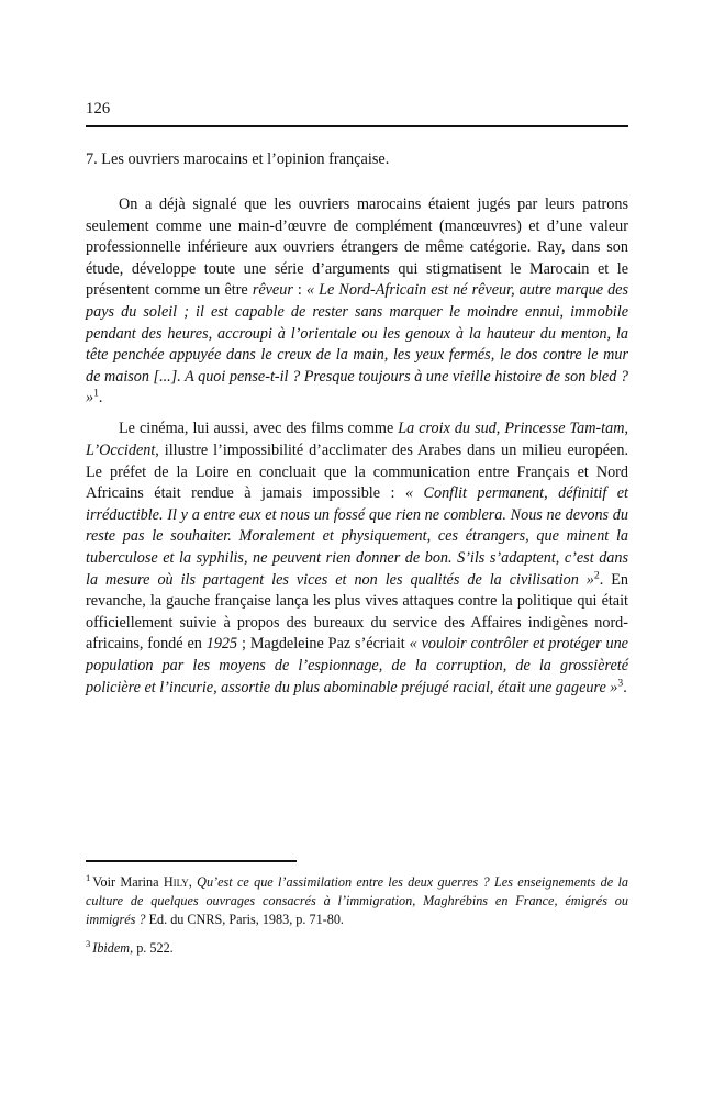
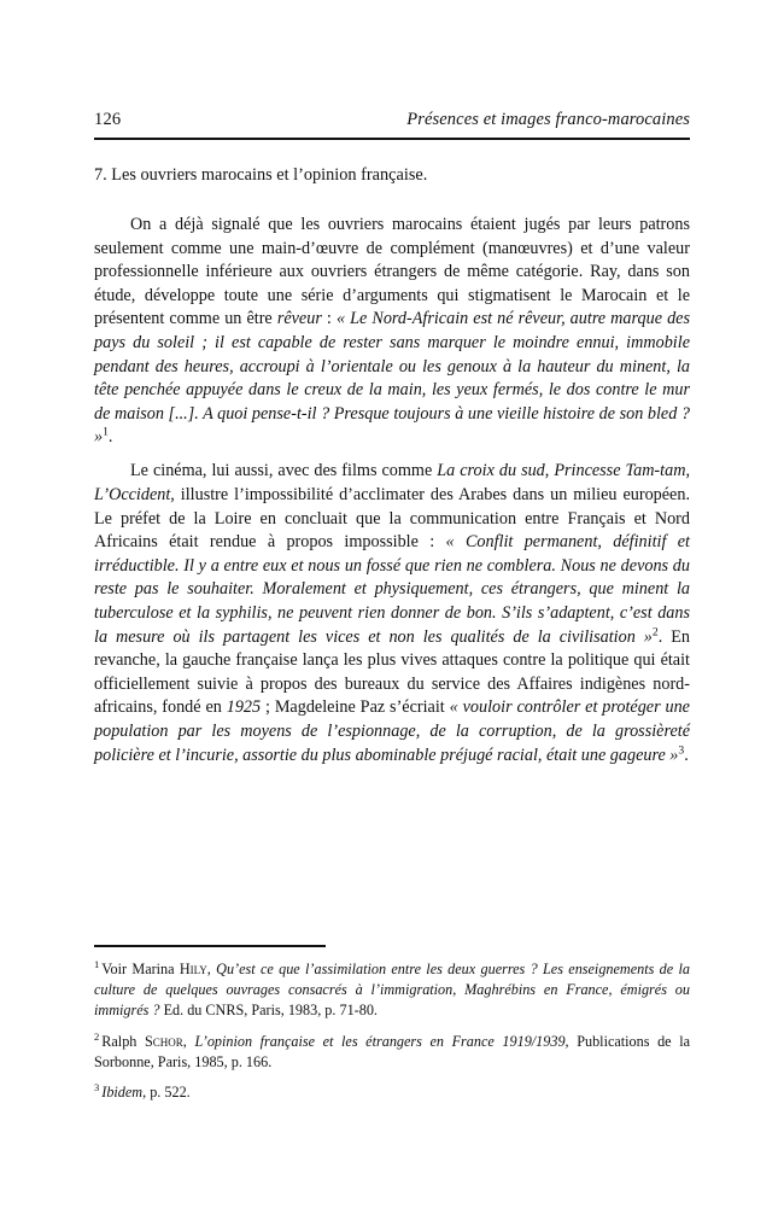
  126
+ Présences et images franco-marocaines
  7. Les ouvriers marocains et l’opinion française.
- On a déjà signalé que les ouvriers marocains étaient jugés par leurs patrons seulement comme une main-d’œuvre de complément (manœuvres) et d’une valeur professionnelle inférieure aux ouvriers étrangers de même catégorie. Ray, dans son étude, développe toute une série d’arguments qui stigmatisent le Marocain et le présentent comme un être rêveur : « Le Nord-Africain est né rêveur, autre marque des pays du soleil ; il est capable de rester sans marquer le moindre ennui, immobile pendant des heures, accroupi à l’orientale ou les genoux à la hauteur du menton, la tête penchée appuyée dans le creux de la main, les yeux fermés, le dos contre le mur de maison [...]. A quoi pense-t-il ? Presque toujours à une vieille histoire de son bled ? »1.
+ On a déjà signalé que les ouvriers marocains étaient jugés par leurs patrons seulement comme une main-d’œuvre de complément (manœuvres) et d’une valeur professionnelle inférieure aux ouvriers étrangers de même catégorie. Ray, dans son étude, développe toute une série d’arguments qui stigmatisent le Marocain et le présentent comme un être rêveur : « Le Nord-Africain est né rêveur, autre marque des pays du soleil ; il est capable de rester sans marquer le moindre ennui, immobile pendant des heures, accroupi à l’orientale ou les genoux à la hauteur du minent, la tête penchée appuyée dans le creux de la main, les yeux fermés, le dos contre le mur de maison [...]. A quoi pense-t-il ? Presque toujours à une vieille histoire de son bled ? »1.
- Le cinéma, lui aussi, avec des films comme La croix du sud, Princesse Tam-tam, L’Occident, illustre l’impossibilité d’acclimater des Arabes dans un milieu européen. Le préfet de la Loire en concluait que la communication entre Français et Nord Africains était rendue à jamais impossible : « Conflit permanent, définitif et irréductible. Il y a entre eux et nous un fossé que rien ne comblera. Nous ne devons du reste pas le souhaiter. Moralement et physiquement, ces étrangers, que minent la tuberculose et la syphilis, ne peuvent rien donner de bon. S’ils s’adaptent, c’est dans la mesure où ils partagent les vices et non les qualités de la civilisation »2. En revanche, la gauche française lança les plus vives attaques contre la politique qui était officiellement suivie à propos des bureaux du service des Affaires indigènes nord-africains, fondé en 1925 ; Magdeleine Paz s’écriait « vouloir contrôler et protéger une population par les moyens de l’espionnage, de la corruption, de la grossièreté policière et l’incurie, assortie du plus abominable préjugé racial, était une gageure »3.
+ Le cinéma, lui aussi, avec des films comme La croix du sud, Princesse Tam-tam, L’Occident, illustre l’impossibilité d’acclimater des Arabes dans un milieu européen. Le préfet de la Loire en concluait que la communication entre Français et Nord Africains était rendue à propos impossible : « Conflit permanent, définitif et irréductible. Il y a entre eux et nous un fossé que rien ne comblera. Nous ne devons du reste pas le souhaiter. Moralement et physiquement, ces étrangers, que minent la tuberculose et la syphilis, ne peuvent rien donner de bon. S’ils s’adaptent, c’est dans la mesure où ils partagent les vices et non les qualités de la civilisation »2. En revanche, la gauche française lança les plus vives attaques contre la politique qui était officiellement suivie à propos des bureaux du service des Affaires indigènes nord-africains, fondé en 1925 ; Magdeleine Paz s’écriait « vouloir contrôler et protéger une population par les moyens de l’espionnage, de la corruption, de la grossièreté policière et l’incurie, assortie du plus abominable préjugé racial, était une gageure »3.
  1 Voir Marina Hily, Qu’est ce que l’assimilation entre les deux guerres ? Les enseignements de la culture de quelques ouvrages consacrés à l’immigration, Maghrébins en France, émigrés ou immigrés ? Ed. du CNRS, Paris, 1983, p. 71-80.
+ 2 Ralph Schor, L’opinion française et les étrangers en France 1919/1939, Publications de la Sorbonne, Paris, 1985, p. 166.
  3 Ibidem, p. 522.
